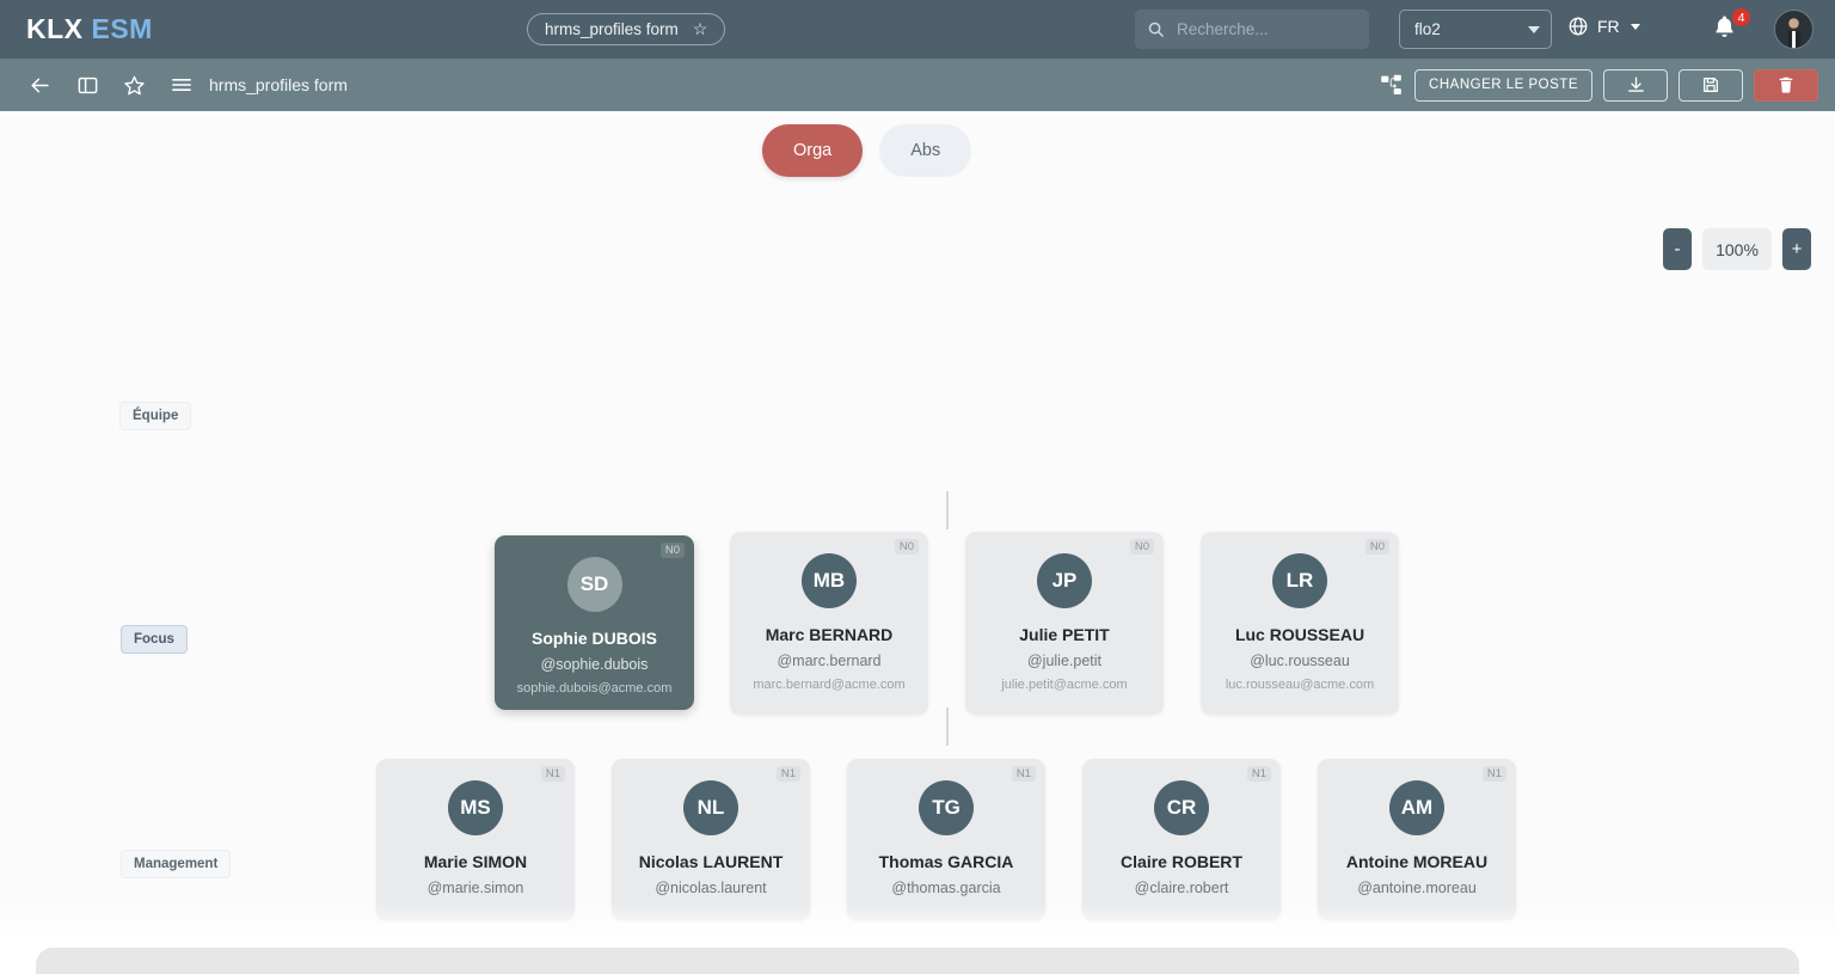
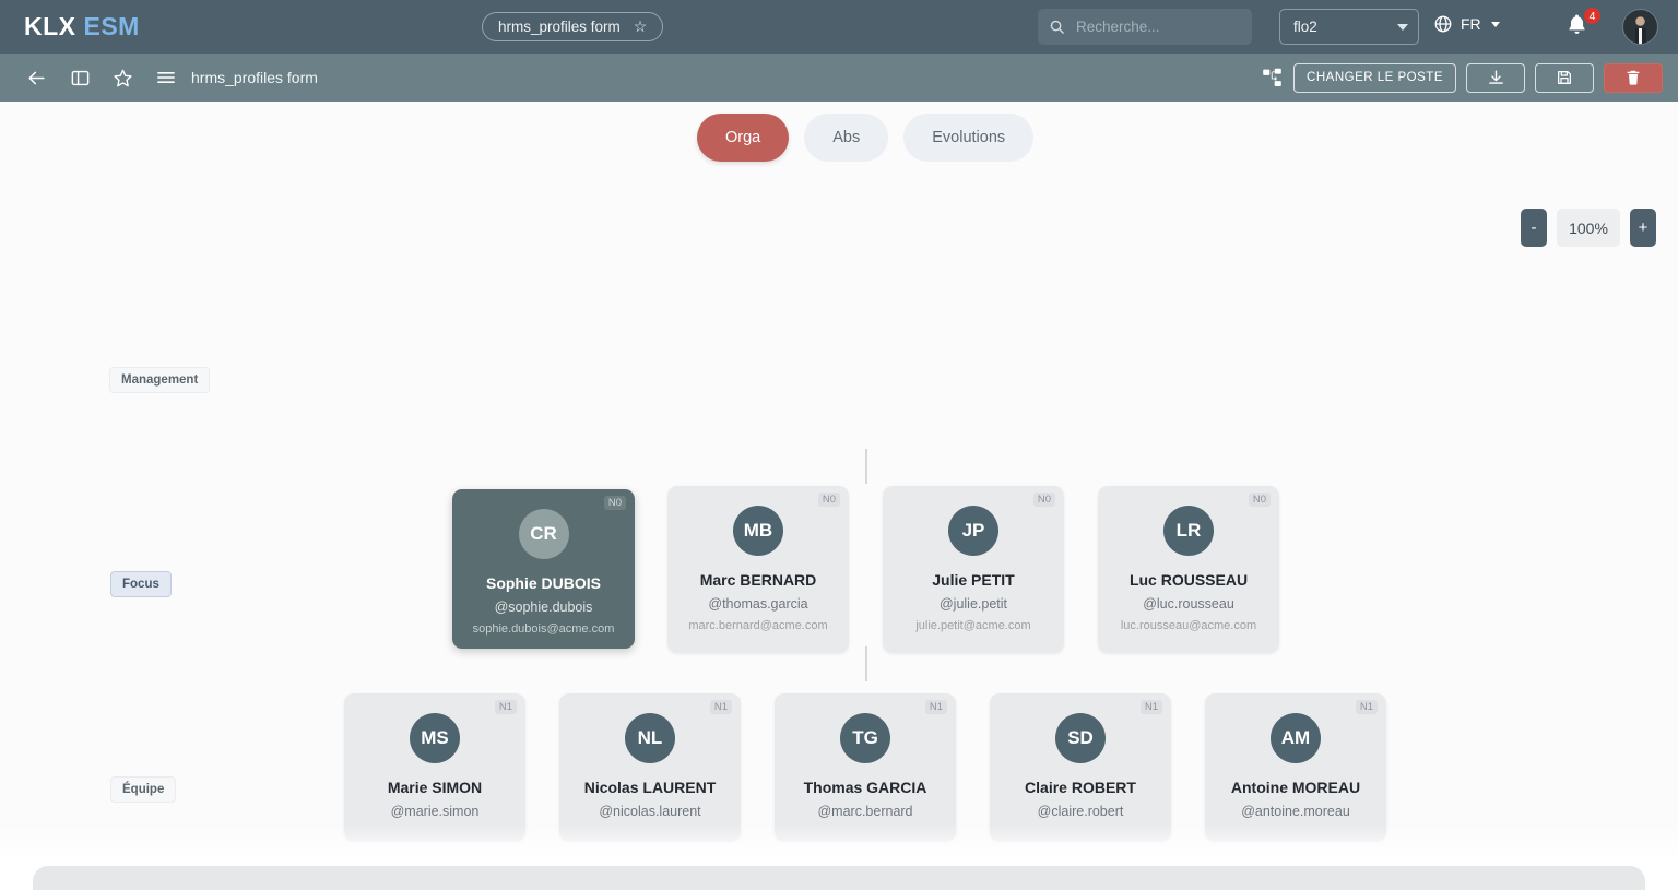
  KLX ESM
  hrms_profiles form
  ☆
  Recherche...
  flo2
  FR
  4
  hrms_profiles form
  CHANGER LE POSTE
  Orga
  Abs
+ Evolutions
  -
  100%
  +
- Équipe
+ Management
  Focus
- Management
+ Équipe
  N0
- SD
+ CR
  Sophie DUBOIS
  @sophie.dubois
  sophie.dubois@acme.com
  N0
  MB
  Marc BERNARD
- @marc.bernard
+ @thomas.garcia
  marc.bernard@acme.com
  N0
  JP
  Julie PETIT
  @julie.petit
  julie.petit@acme.com
  N0
  LR
  Luc ROUSSEAU
  @luc.rousseau
  luc.rousseau@acme.com
  N1
  MS
  Marie SIMON
  @marie.simon
  N1
  NL
  Nicolas LAURENT
  @nicolas.laurent
  N1
  TG
  Thomas GARCIA
- @thomas.garcia
+ @marc.bernard
  N1
- CR
+ SD
  Claire ROBERT
  @claire.robert
  N1
  AM
  Antoine MOREAU
  @antoine.moreau
